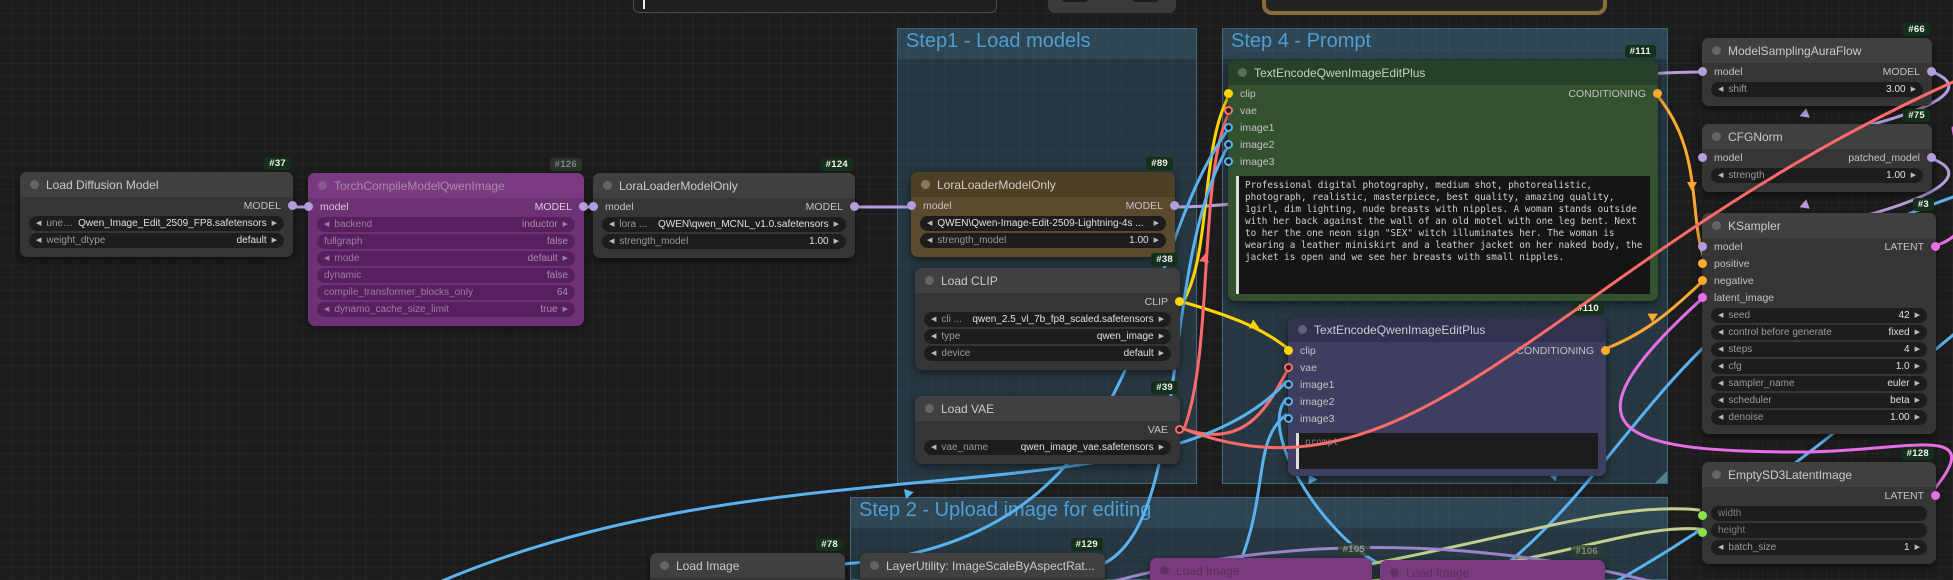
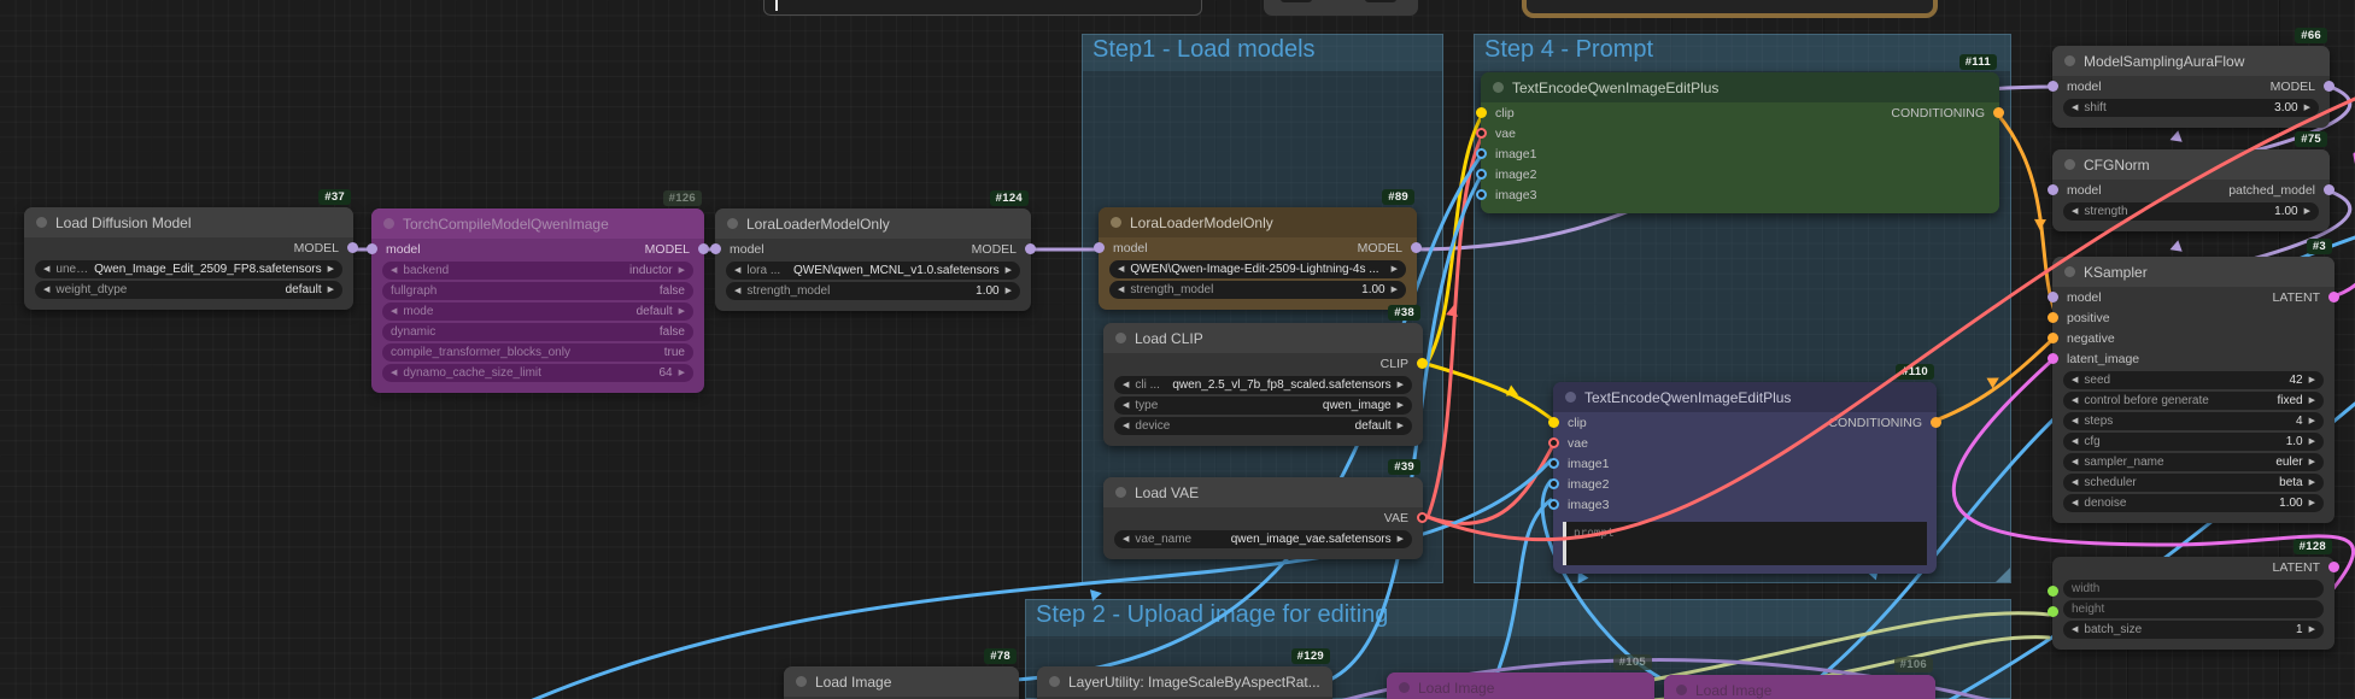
  Step1 - Load models
  Step 4 - Prompt
  Step 2 - Upload iage for editin
  #37
  Load Diffusion Model
  MODEL
  Qwen_Image_Edit_2509_FP8.safetensors
  weight_dtype
  default
  #126
  TorchCompileModelQwenImage
  model
  MODEL
  backend
  inductor
  fullgraph
  false
  mode
  default
  dynamic
  false
  compile_transformer_blocks_only
- 64
+ true
  dynamo_cache_size_limit
- true
+ 64
  #124
  LoraLoaderModelOnly
  model
  MODEL
  lora ...
  QWEN\qwen_MCNL_v1.0.safetensors
  strength_model
  1.00
  #89
  LoraLoaderModelOnly
  model
  MODEL
  QWEN\Qwen-Image-Edit-2509-Lightning-4s ...
  strength_model
  1.00
  #38
  Load CLIP
  CLIP
  cli ...
  qwen_2.5_vl_7b_fp8_scaled.safetensors
  type
  qwen_image
  device
  default
  #39
  Load VAE
  VAE
  vae_name
  qwen_image_vae.safetensors
  #111
  TextEncodeQwenImageEditPlus
  clip
  CONDITIONING
  vae
  image1
  image2
  image3
- Professional digital photography, medium shot, photorealistic, photograph, realistic, masterpiece, best quality, amazing quality, 1girl, dim lighting, nude breasts with nipples. A woman stands outside with her back against the wall of an old motel with one leg bent. Next to her the one neon sign "SEX" witch illuminates her. The woman is wearing a leather miniskirt and a leather jacket on her naked body, the jacket is open and we see her breasts with small nipples.
  110
  TextEncodeQwenImageEditPlus
  clip
  CONDITIONING
  vae
  image1
  image2
  image3
  #66
  ModelSamplingAuraFlow
  model
  MODEL
  shift
  3.00
  #75
  CFGNorm
  model
  patched_model
  strength
  1.00
  #3
  KSampler
  model
  LATENT
  positive
  negative
  latent_image
  seed
  42
  control before generate
  fixed
  steps
  4
  cfg
  1.0
  sampler_name
  euler
  scheduler
  beta
  denoise
  1.00
  #128
- EmptySD3LatentImage
  LATENT
  width
  height
  batch_size
  1
  #78
  Load Image
  #129
  LayerUtility: ImageScaleByAspectRat...
  #105
  Load Image
  #106
  Load Image
